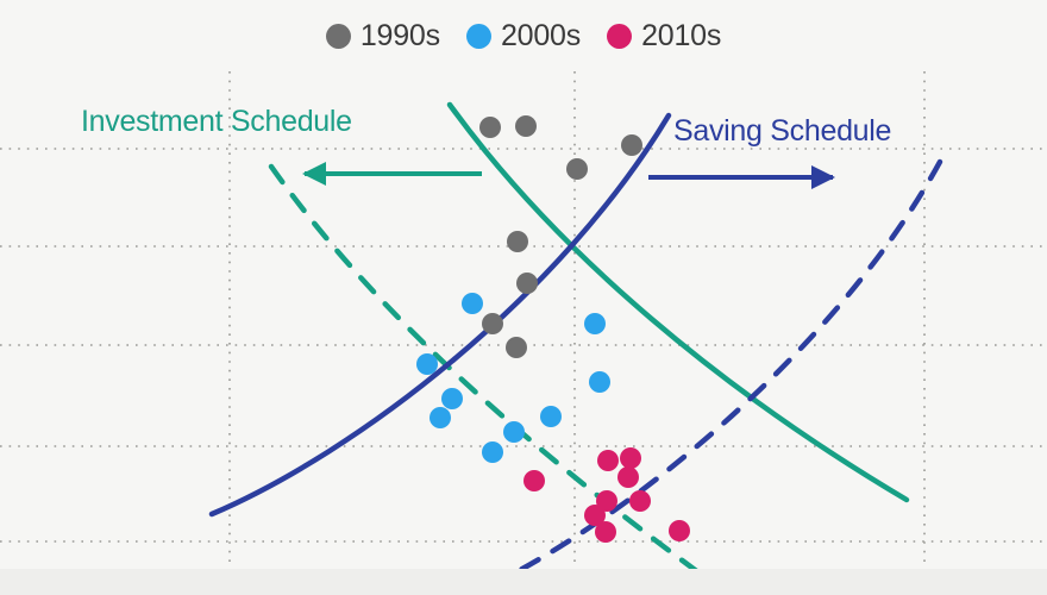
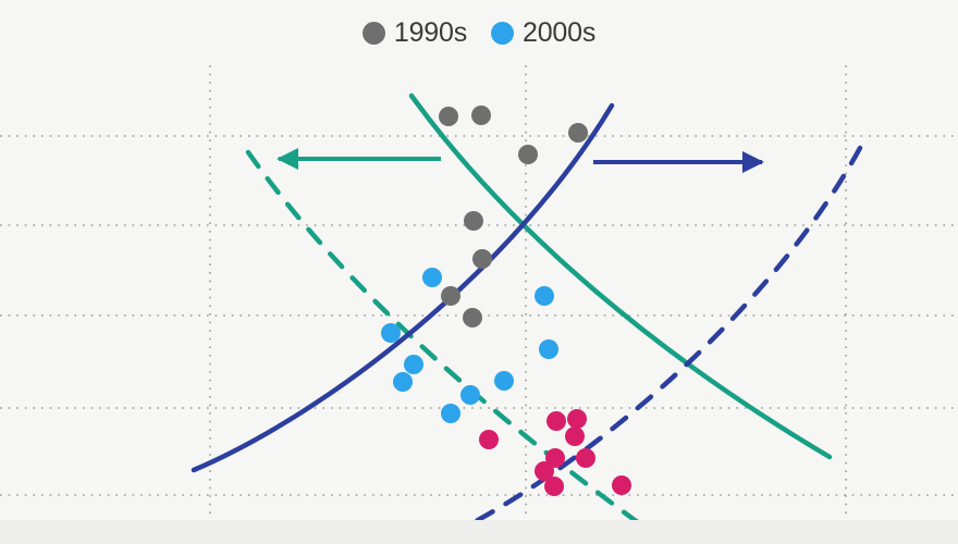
  1990s
  2000s
- 2010s
- Investment Schedule
- Saving Schedule
